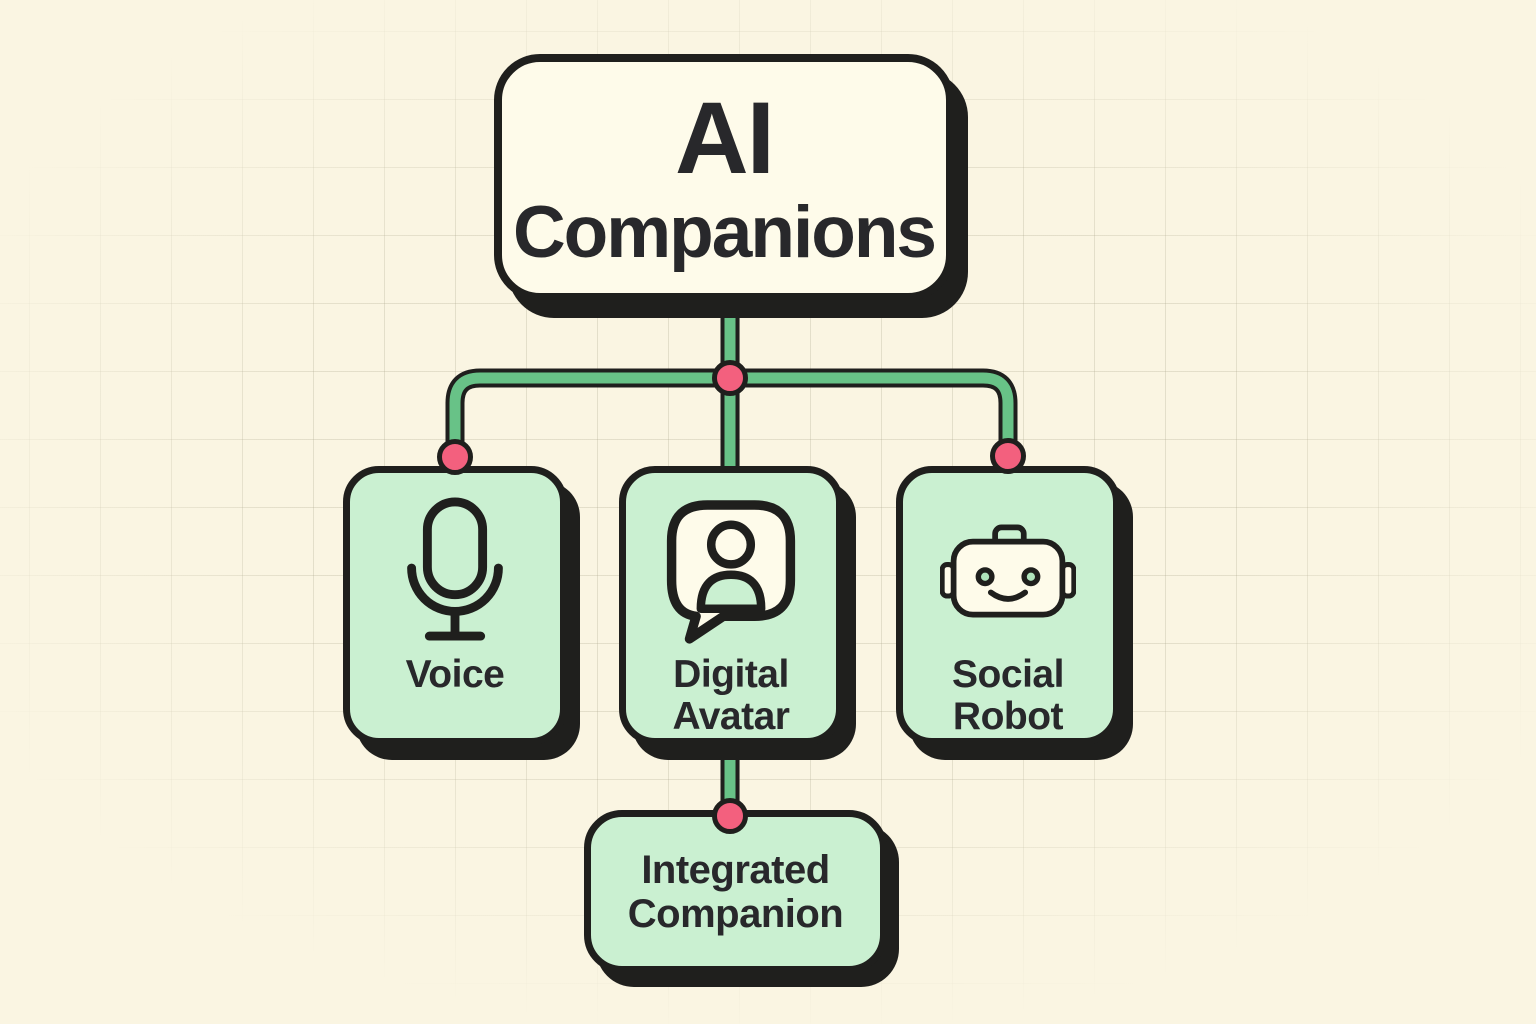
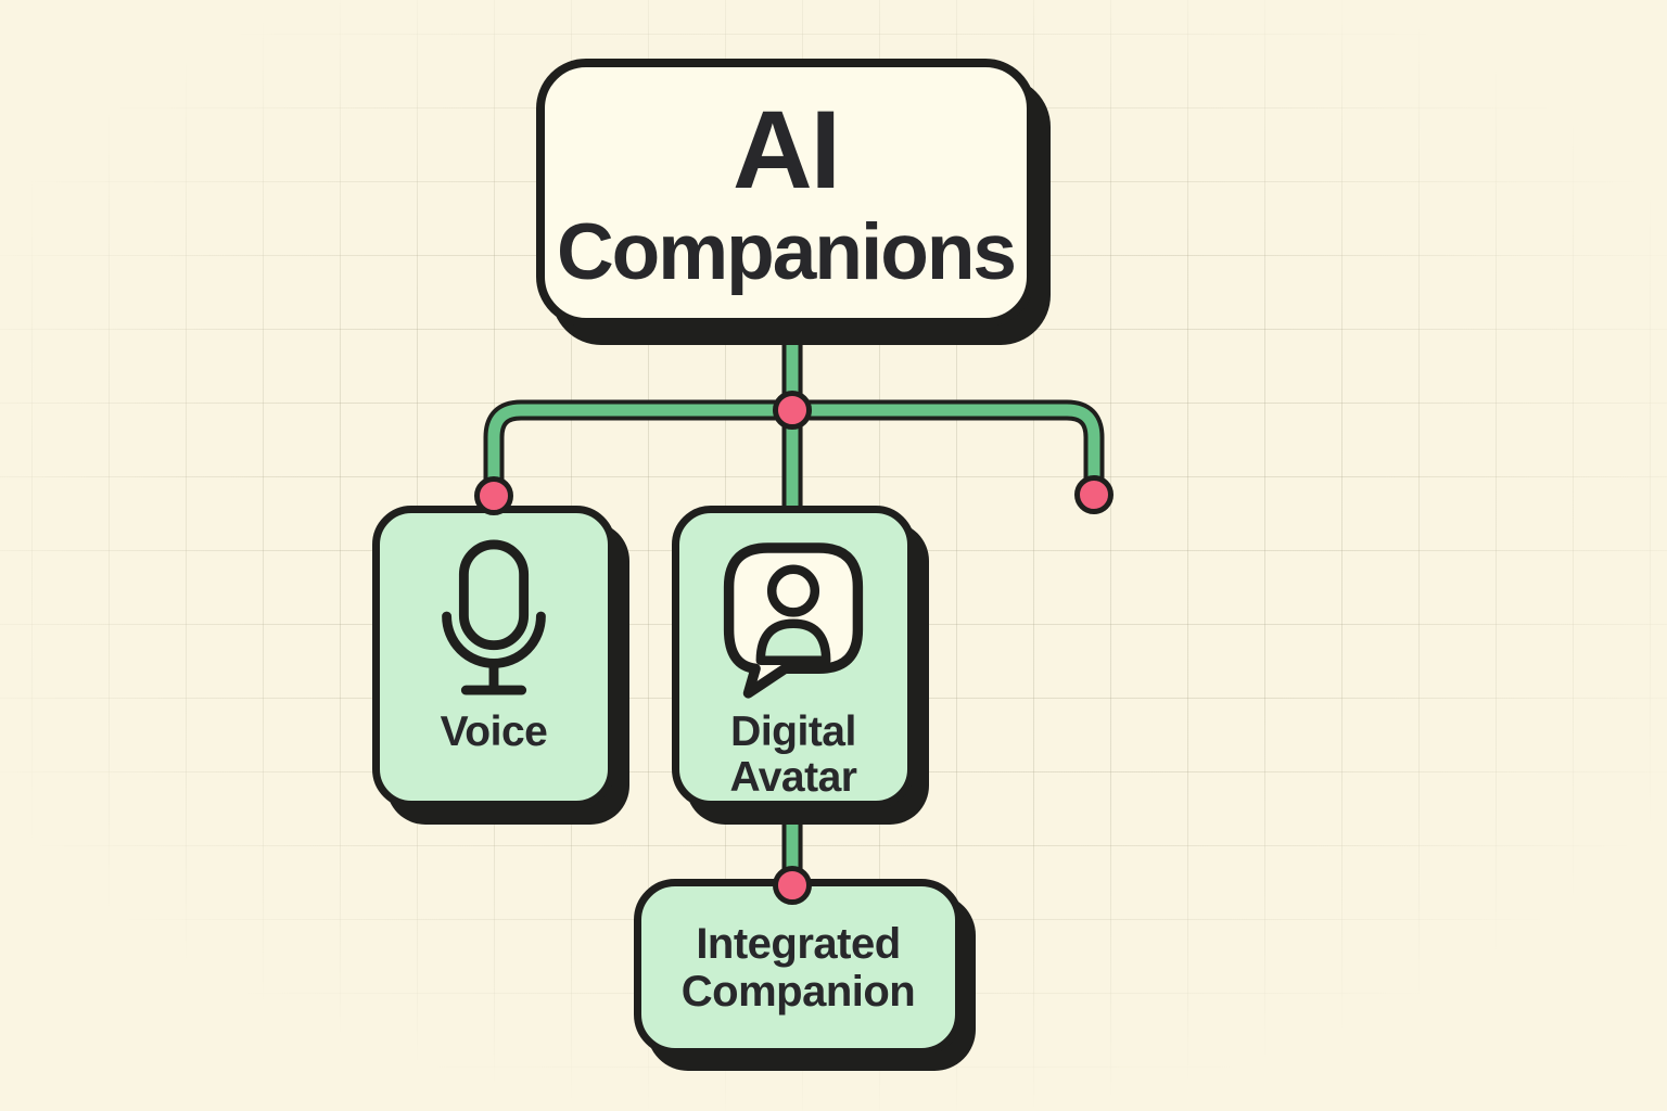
  AI
  Companions
  Voice
  Digital
  Avatar
- Social
- Robot
  Integrated
  Companion
